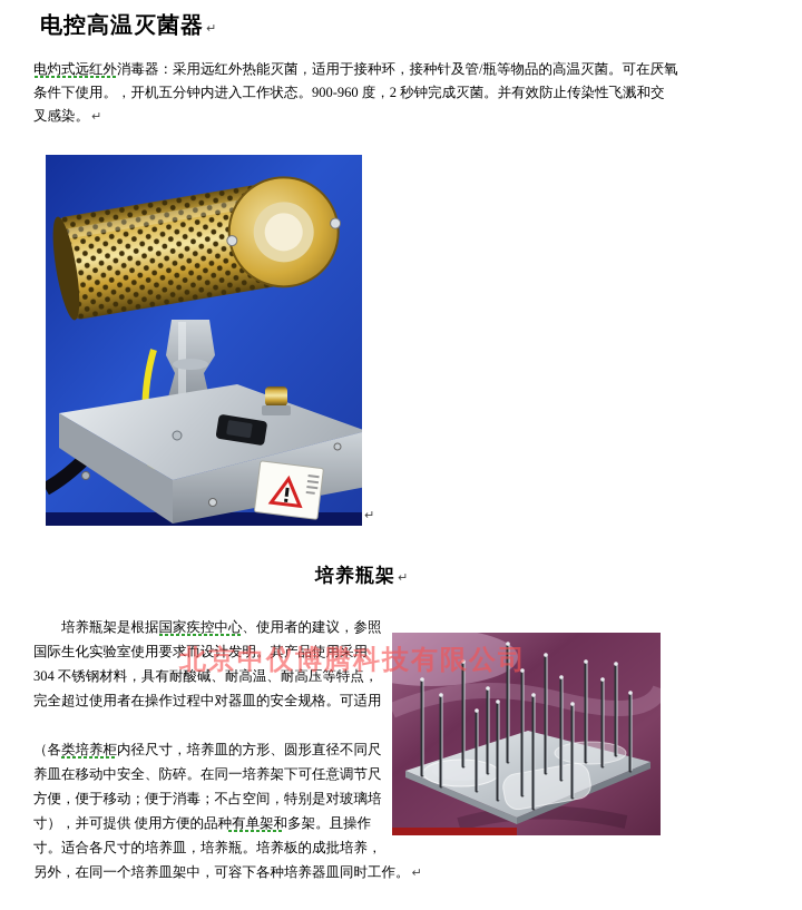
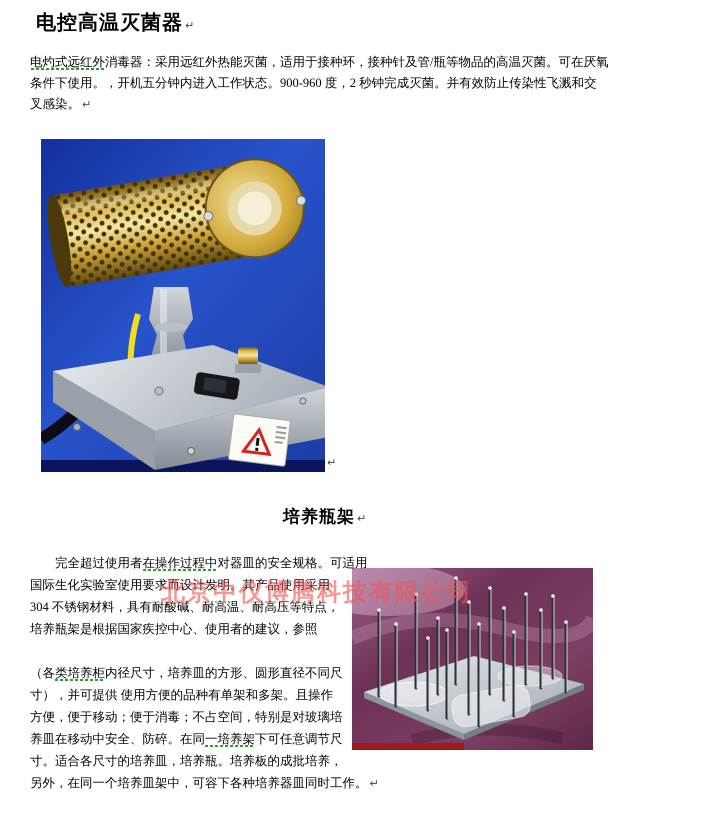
  电控高温灭菌器 ↵
  电灼式远红外消毒器：采用远红外热能灭菌，适用于接种环，接种针及管/瓶等物品的高温灭菌。可在厌氧
  条件下使用。，开机五分钟内进入工作状态。900-960 度，2 秒钟完成灭菌。并有效防止传染性飞溅和交
  叉感染。 ↵
  ↵
  培养瓶架 ↵
- 培养瓶架是根据国家疾控中心、使用者的建议，参照
+ 完全超过使用者在操作过程中对器皿的安全规格。可适用
  国际生化实验室使用要求而设计发明。其产品使用采用
  304 不锈钢材料，具有耐酸碱、耐高温、耐高压等特点，
- 完全超过使用者在操作过程中对器皿的安全规格。可适用
+ 培养瓶架是根据国家疾控中心、使用者的建议，参照
  （各类培养柜内径尺寸，培养皿的方形、圆形直径不同尺
- 养皿在移动中安全、防碎。在同一培养架下可任意调节尺
+ 寸），并可提供 使用方便的品种有单架和多架。且操作
  方便，便于移动；便于消毒；不占空间，特别是对玻璃培
- 寸），并可提供 使用方便的品种有单架和多架。且操作
+ 养皿在移动中安全、防碎。在同一培养架下可任意调节尺
  寸。适合各尺寸的培养皿，培养瓶。培养板的成批培养，
  另外，在同一个培养皿架中，可容下各种培养器皿同时工作。 ↵
  北京中仪博腾科技有限公司
